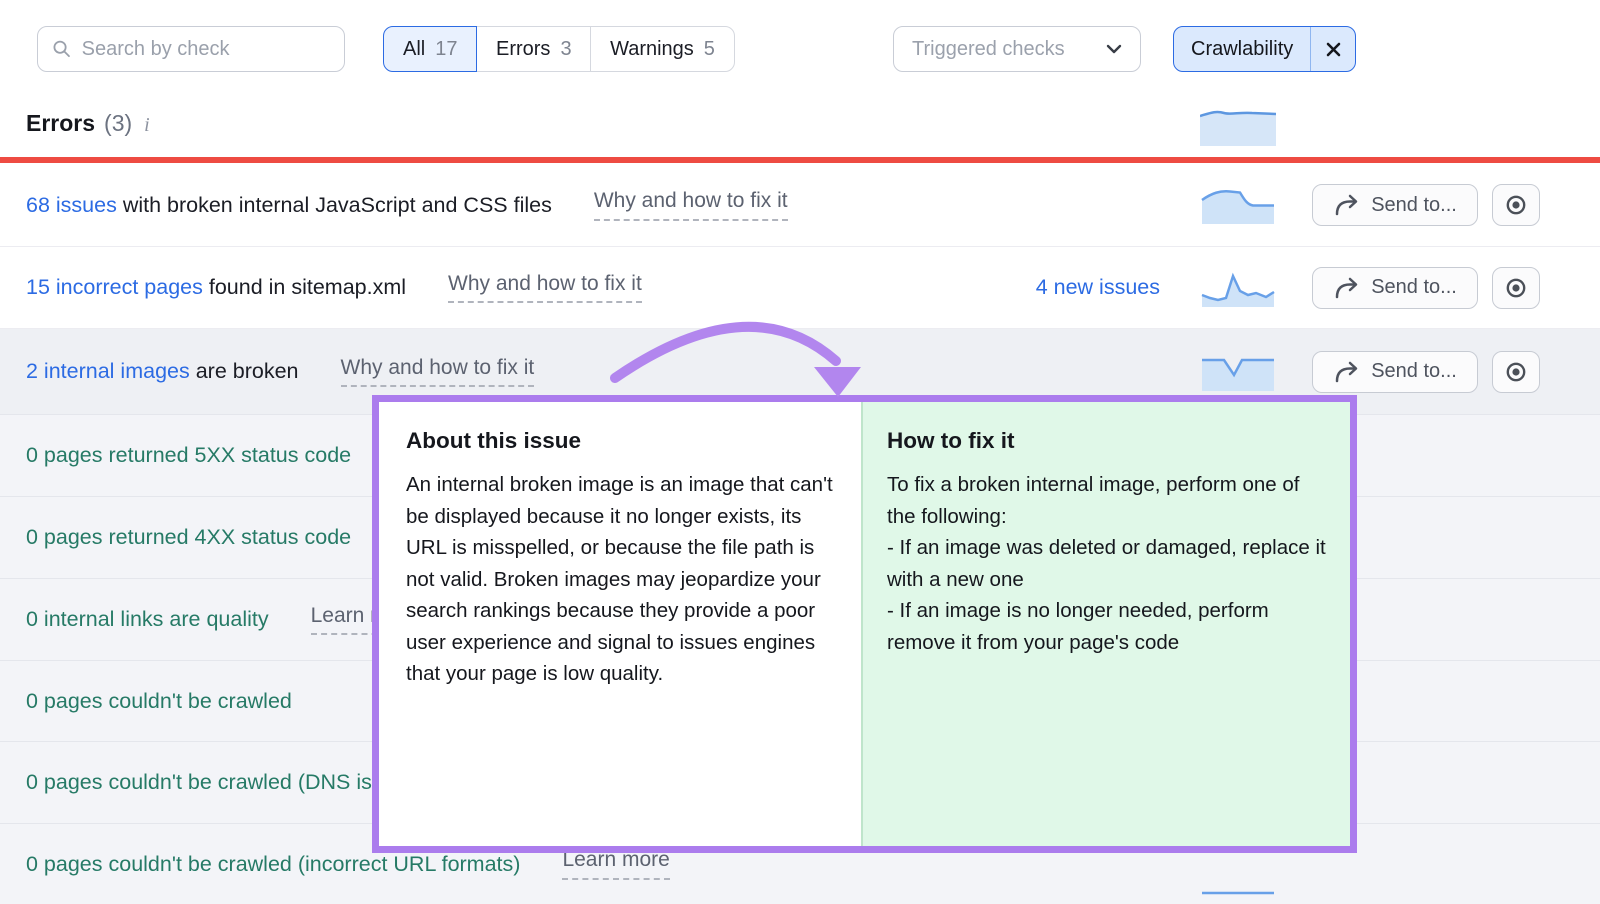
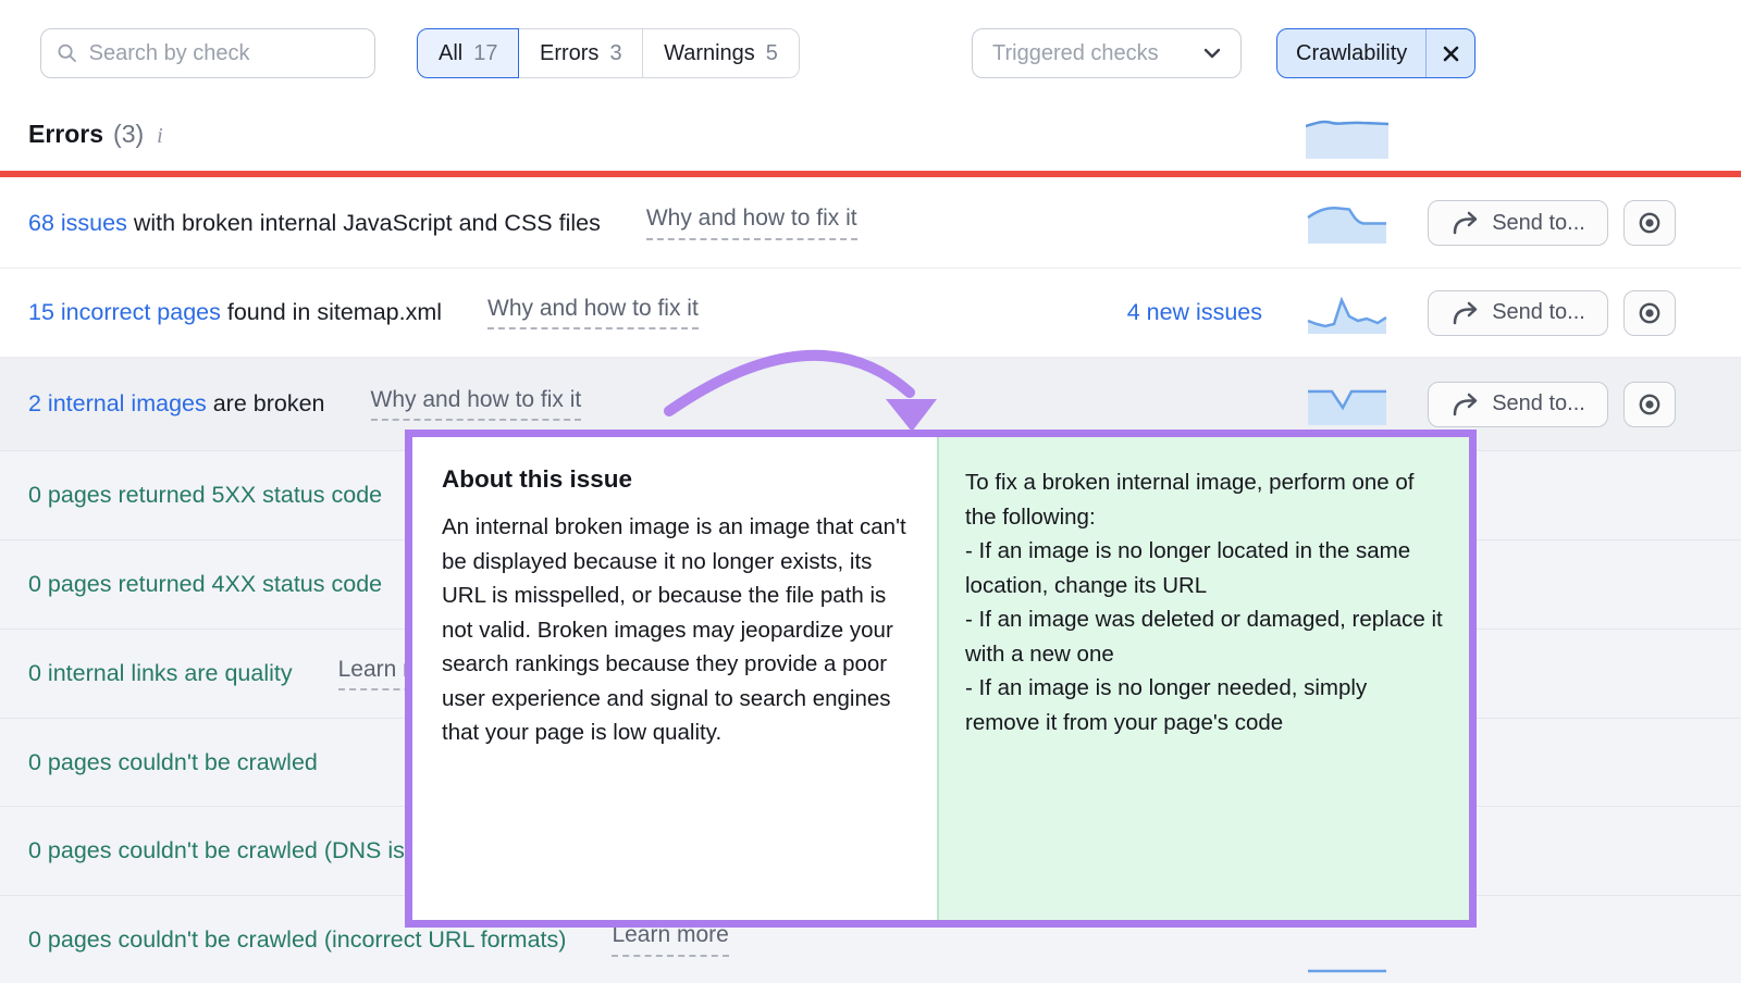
  Search by check
  All
  17
  Errors
  3
  Warnings
  5
  Triggered checks
  Crawlability
  Errors
  (3)
  i
  68 issues with broken internal JavaScript and CSS files
  Why and how to fix it
  Send to...
  15 incorrect pages found in sitemap.xml
  Why and how to fix it
  4 new issues
  Send to...
  2 internal images are broken
  Why and how to fix it
  Send to...
  0 pages returned 5XX status code
  0 pages returned 4XX status code
  0 internal links are quality
  0 pages couldn't be crawled
  0 pages couldn't be crawled (DNS is
  0 pages couldn't be crawled (incorrect URL formats)
  Learn more
  About this issue
- An internal broken image is an image that can't be displayed because it no longer exists, its URL is misspelled, or because the file path is not valid. Broken images may jeopardize your search rankings because they provide a poor user experience and signal to issues engines that your page is low quality.
+ An internal broken image is an image that can't be displayed because it no longer exists, its URL is misspelled, or because the file path is not valid. Broken images may jeopardize your search rankings because they provide a poor user experience and signal to search engines that your page is low quality.
- How to fix it
  To fix a broken internal image, perform one of the following:
+ - If an image is no longer located in the same location, change its URL
  - If an image was deleted or damaged, replace it with a new one
- - If an image is no longer needed, perform remove it from your page's code
+ - If an image is no longer needed, simply remove it from your page's code
